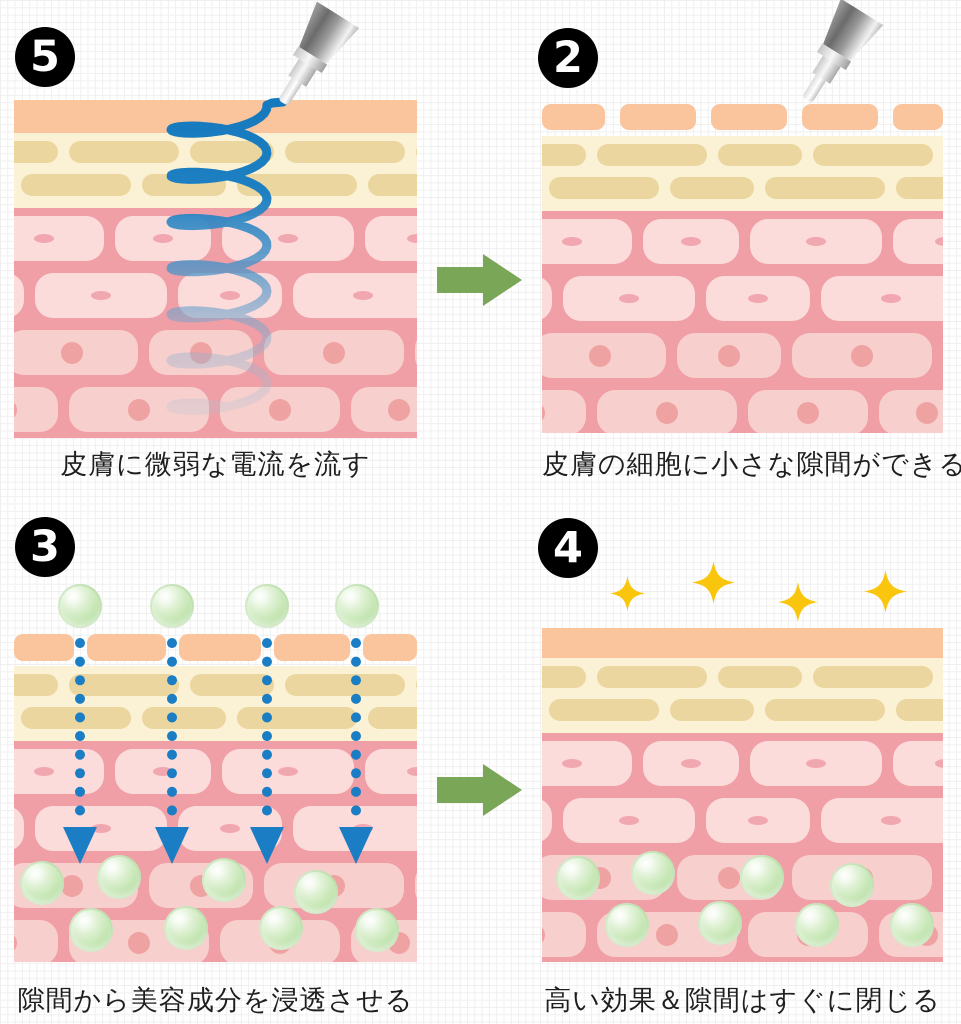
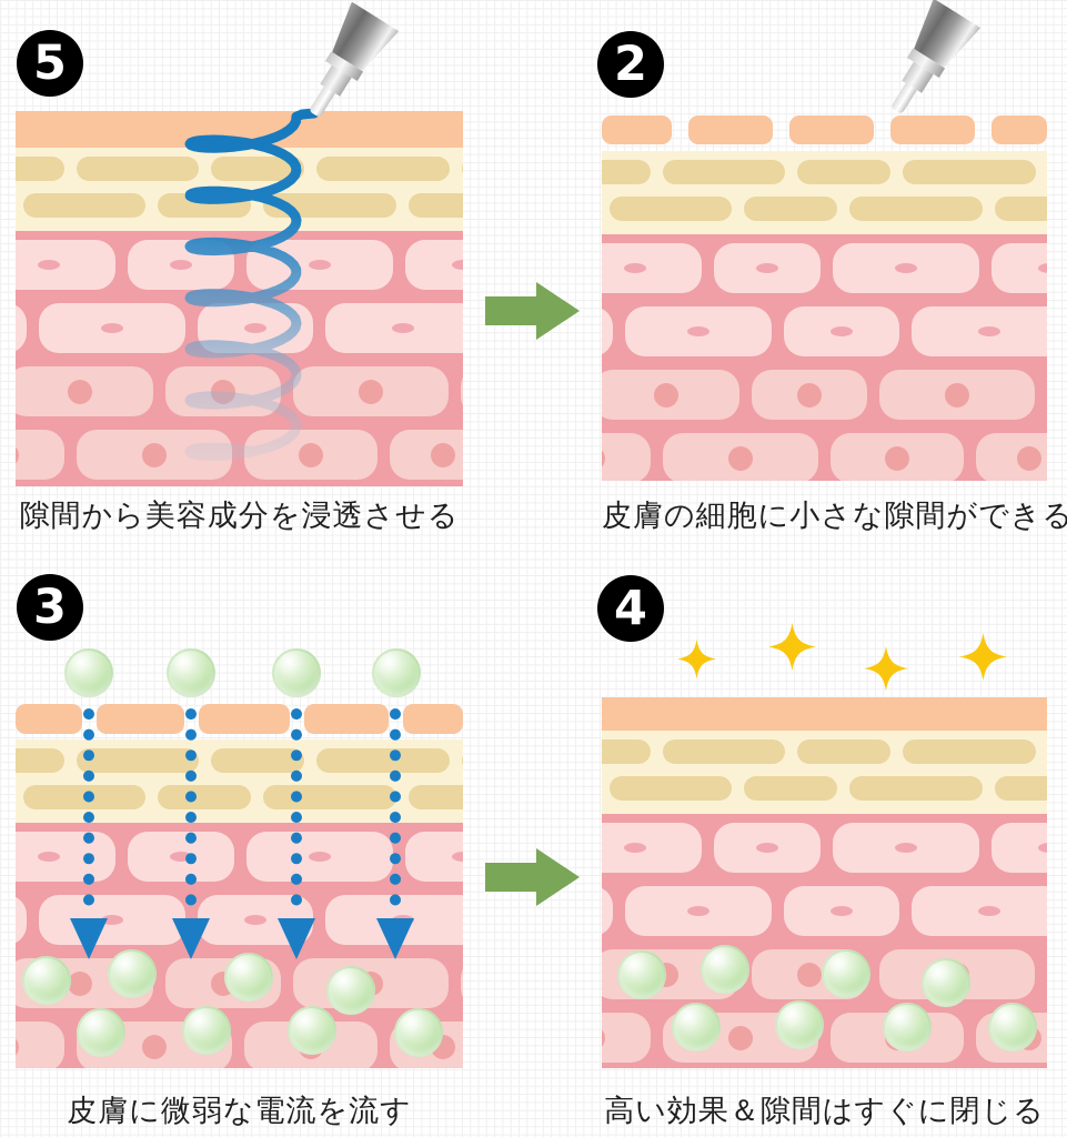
  5
  2
  3
  4
- 皮膚に微弱な電流を流す
+ 隙間から美容成分を浸透させる
  皮膚の細胞に小さな隙間ができ
- 隙間から美容成分を浸透させる
+ 皮膚に微弱な電流を流す
  高い効果＆隙間はすぐに閉じる
